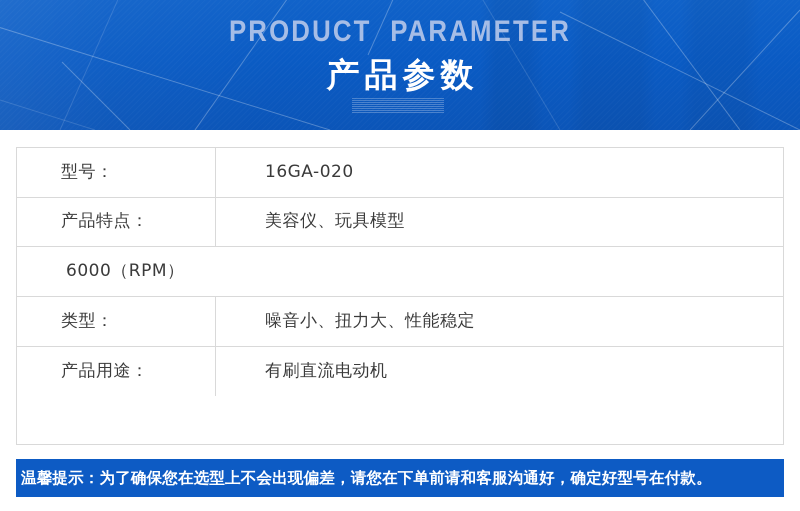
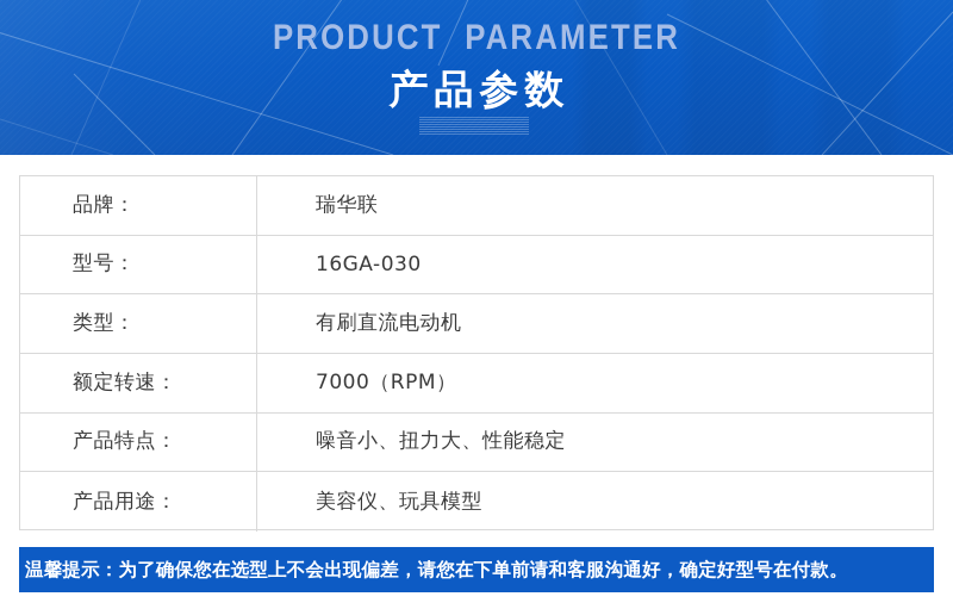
  PRODUCT PARAMETER
  产品参数
+ 品牌：
+ 瑞华联
  型号：
- 16GA-020
+ 16GA-030
- 产品特点：
+ 类型：
- 美容仪、玩具模型
+ 有刷直流电动机
+ 额定转速：
- 6000（RPM）
+ 7000（RPM）
- 类型：
+ 产品特点：
  噪音小、扭力大、性能稳定
  产品用途：
- 有刷直流电动机
+ 美容仪、玩具模型
  温馨提示：为了确保您在选型上不会出现偏差，请您在下单前请和客服沟通好，确定好型号在付款。
